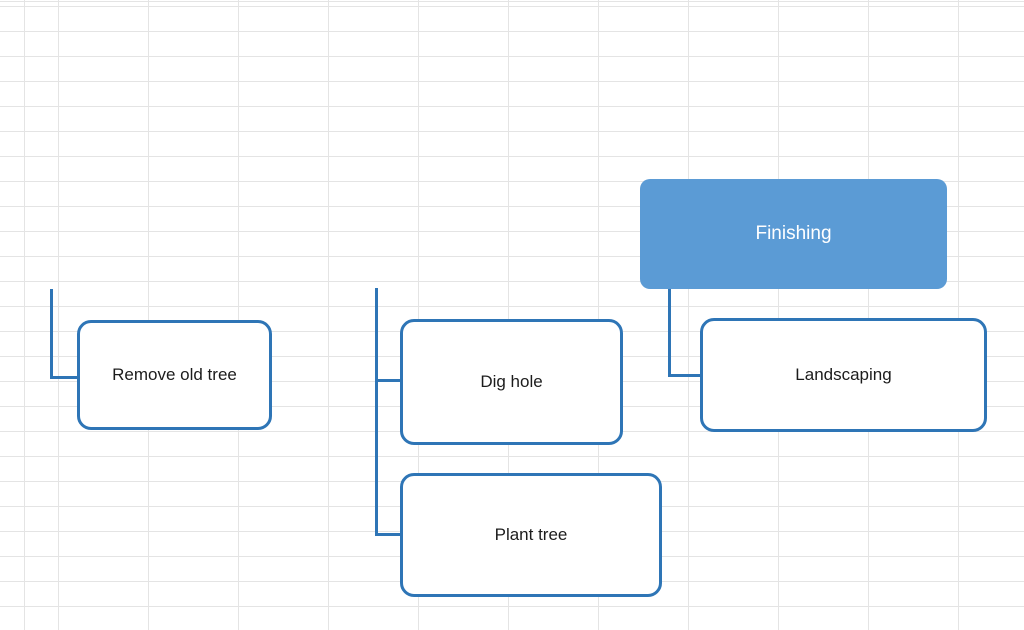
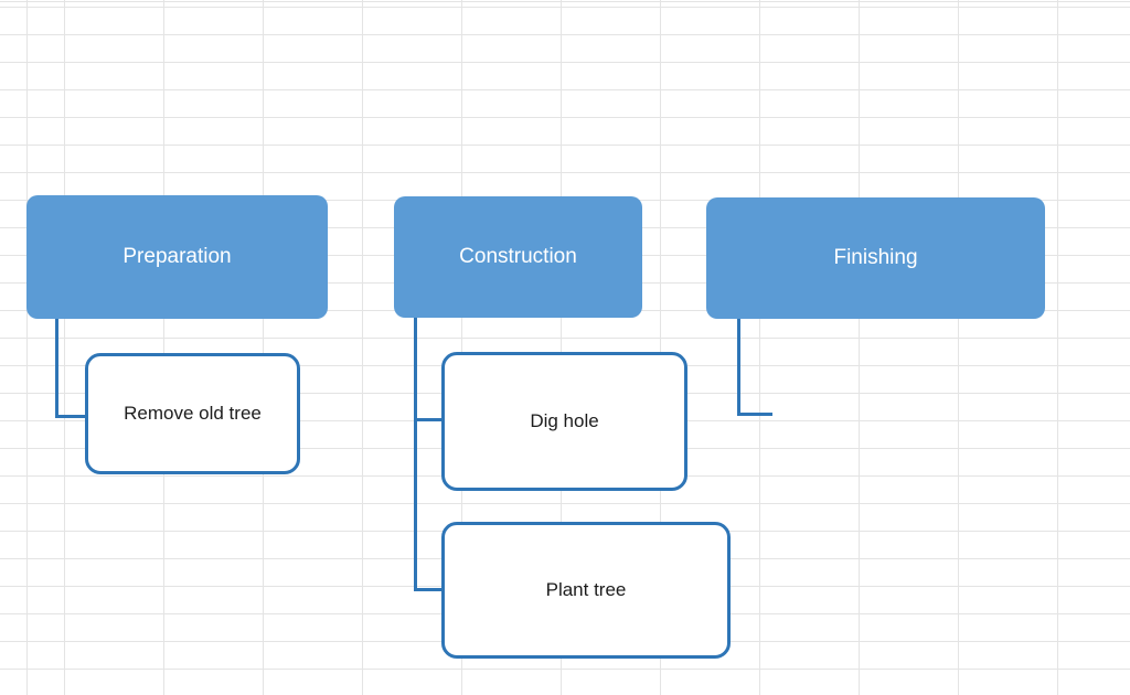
+ Preparation
+ Construction
  Finishing
  Remove old tree
  Dig hole
  Plant tree
- Landscaping
